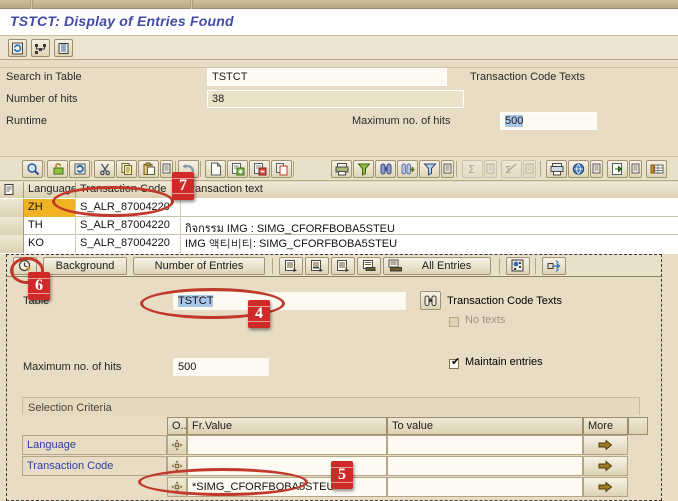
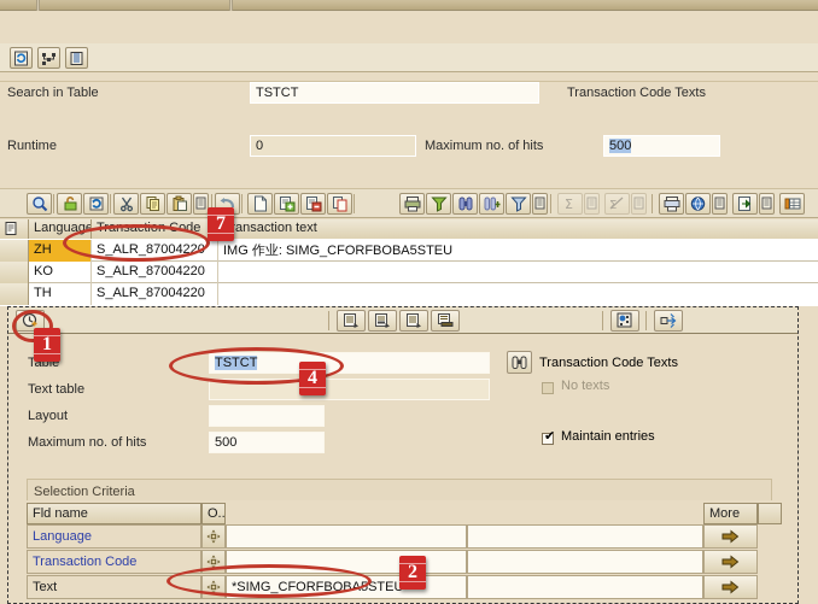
- TSTCT: Display of Entries Found
  Search in Table
  TSTCT
  Transaction Code Texts
- Number of hits
- 38
  Runtime
+ 0
  Maximum no. of hits
  500
  Σ
  Σ
  Language
  Transaction Code
  ansaction text
  ZH
  S_ALR_87004220
+ IMG 作业: SIMG_CFORFBOBA5STEU
- TH
+ KO
  S_ALR_87004220
- กิจกรรม IMG : SIMG_CFORFBOBA5STEU
- KO
+ TH
  S_ALR_87004220
- IMG 액티비티: SIMG_CFORFBOBA5STEU
- Background
- Number of Entries
- All Entries
  Table
  TSTCT
+ Text table
+ Layout
  Maximum no. of hits
  500
  Transaction Code Texts
  No texts
  ✔
  Maintain entries
  Selection Criteria
+ Fld name
  O..
- Fr.Value
- To value
  More
  Language
  Transaction Code
+ Text
  *SIMG_CFORFBOBA5STE
  7
- 6
+ 1
  4
- 5
+ 2
